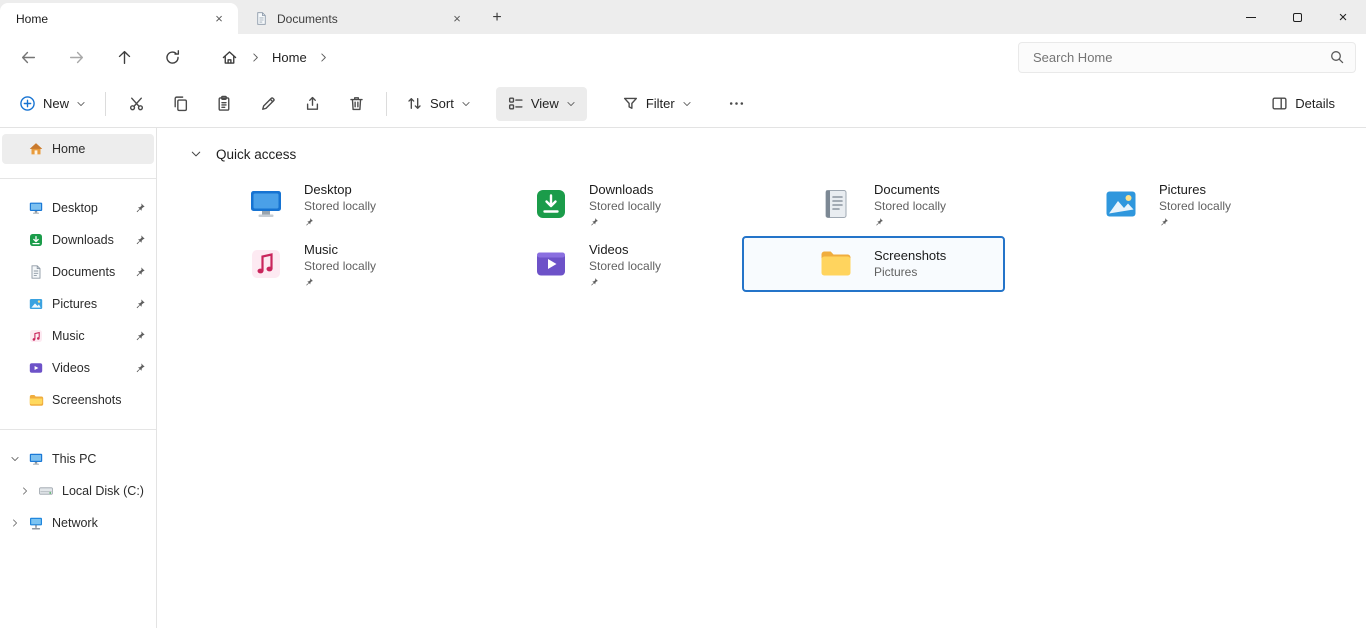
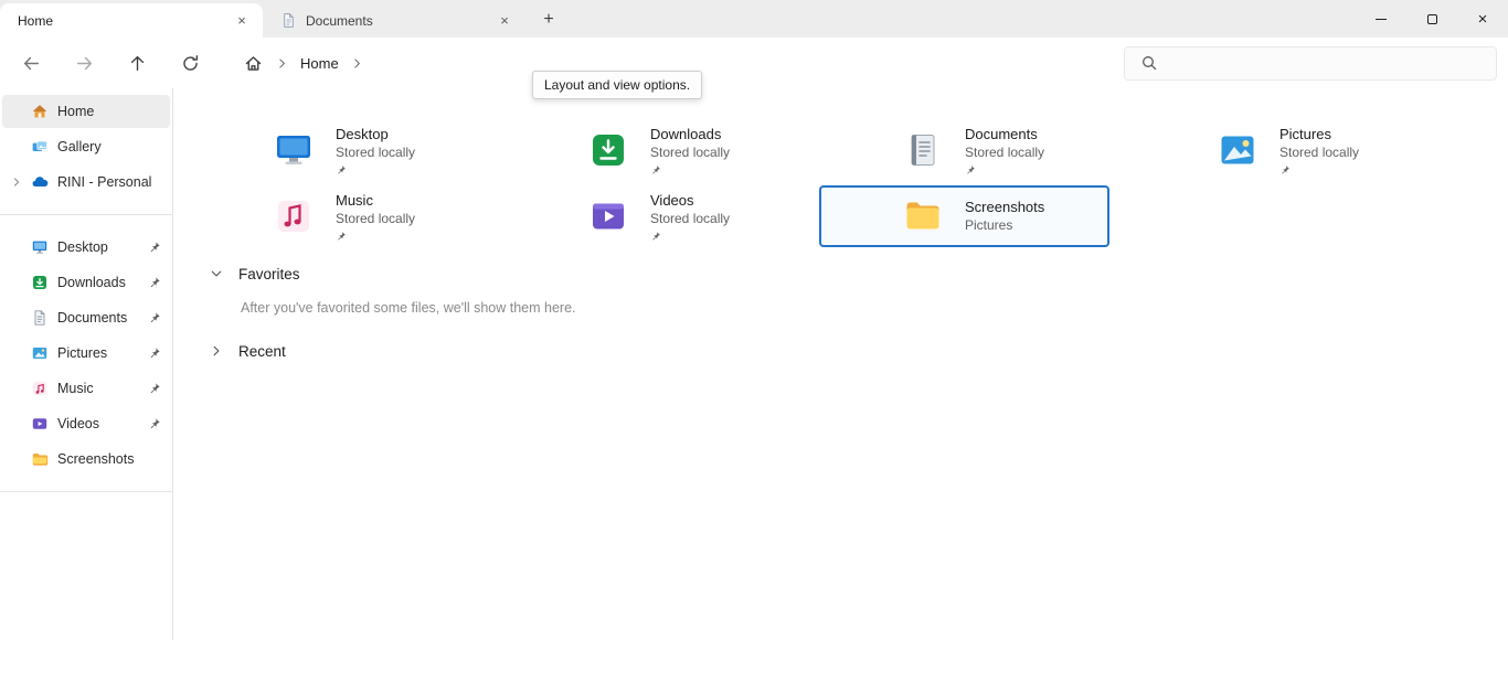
  Home
  ×
  Documents
  ×
  +
  ×
  Home
- Search Home
- New
- Sort
- View
- Filter
- Details
  Home
+ Gallery
+ RINI - Personal
  Desktop
  Downloads
  Documents
  Pictures
  Music
  Videos
  Screenshots
- This PC
- Local Disk (C:)
- Network
- Quick access
  Desktop
  Stored locally
  Downloads
  Stored locally
  Documents
  Stored locally
  Pictures
  Stored locally
  Music
  Stored locally
  Videos
  Stored locally
  Screenshots
  Pictures
+ Favorites
+ After you've favorited some files, we'll show them here.
+ Recent
+ Layout and view options.
